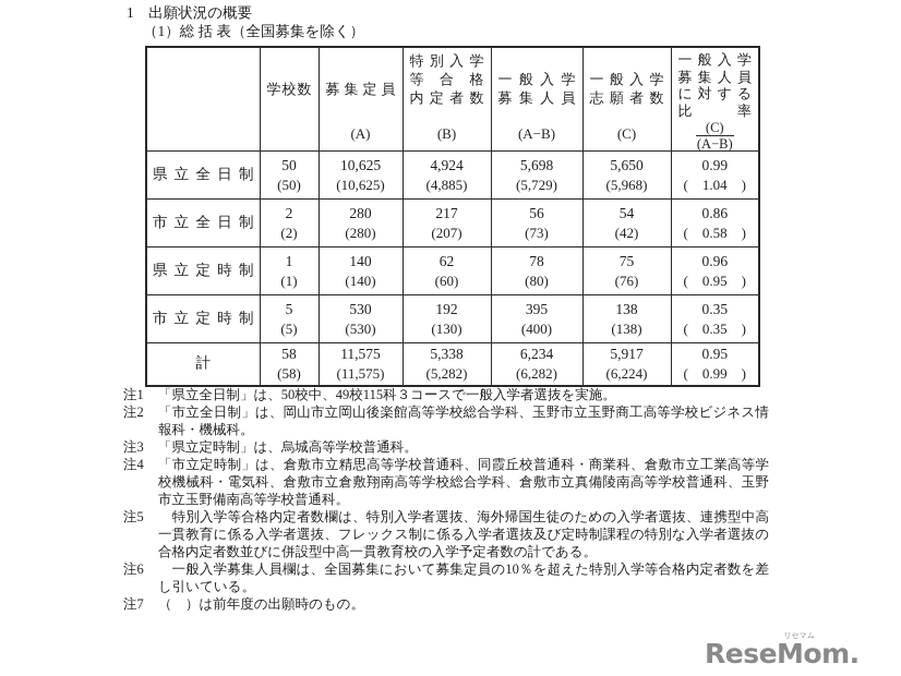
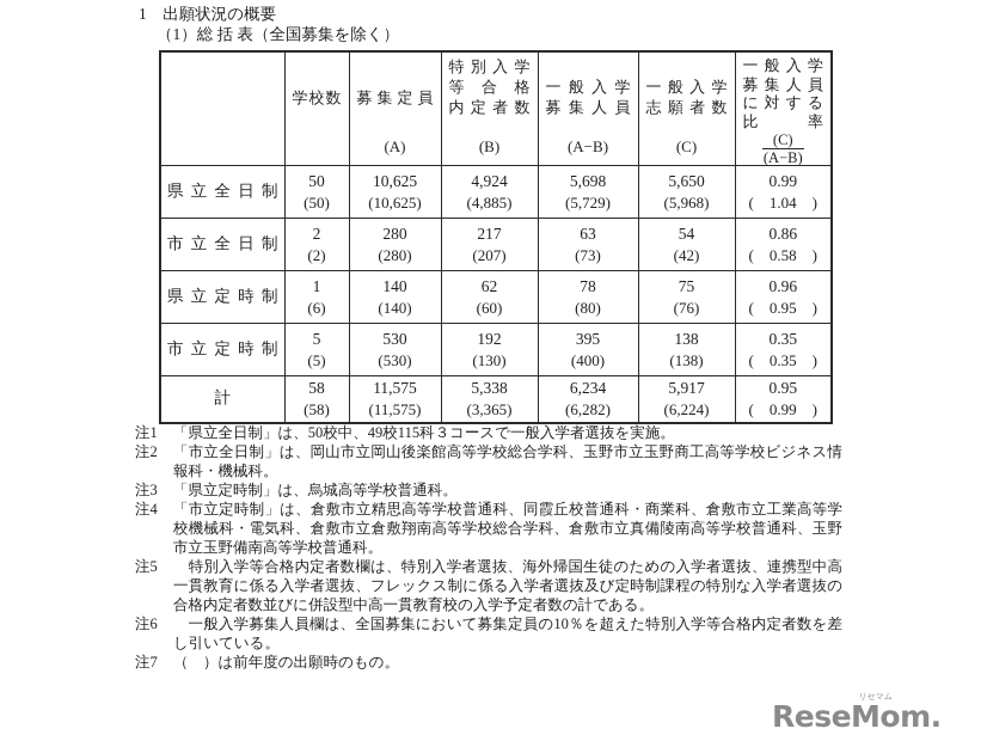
  1 出願状況の概要
  （1）総 括 表（全国募集を除く）
  	学校数	募集定員(A)	特別入学等合格内定者数(B)	一般入学募集人員(A−B)	一般入学志願者数(C)	一般入学募集人員に対する比率(C)(A−B)
  県立全日制	50(50)	10,625(10,625)	4,924(4,885)	5,698(5,729)	5,650(5,968)	0.99( 1.04 )
- 市立全日制	2(2)	280(280)	217(207)	56(73)	54(42)	0.86( 0.58 )
+ 市立全日制	2(2)	280(280)	217(207)	63(73)	54(42)	0.86( 0.58 )
- 県立定時制	1(1)	140(140)	62(60)	78(80)	75(76)	0.96( 0.95 )
+ 県立定時制	1(6)	140(140)	62(60)	78(80)	75(76)	0.96( 0.95 )
  市立定時制	5(5)	530(530)	192(130)	395(400)	138(138)	0.35( 0.35 )
- 計	58(58)	11,575(11,575)	5,338(5,282)	6,234(6,282)	5,917(6,224)	0.95( 0.99 )
+ 計	58(58)	11,575(11,575)	5,338(3,365)	6,234(6,282)	5,917(6,224)	0.95( 0.99 )
  注1
  「県立全日制」は、50校中、49校115科３コースで一般入学者選抜を実施。
  注2
  「市立全日制」は、岡山市立岡山後楽館高等学校総合学科、玉野市立玉野商工高等学校ビジネス情報科・機械科。
  注3
  「県立定時制」は、烏城高等学校普通科。
  注4
  「市立定時制」は、倉敷市立精思高等学校普通科、同霞丘校普通科・商業科、倉敷市立工業高等学校機械科・電気科、倉敷市立倉敷翔南高等学校総合学科、倉敷市立真備陵南高等学校普通科、玉野市立玉野備南高等学校普通科。
  注5
  特別入学等合格内定者数欄は、特別入学者選抜、海外帰国生徒のための入学者選抜、連携型中高一貫教育に係る入学者選抜、フレックス制に係る入学者選抜及び定時制課程の特別な入学者選抜の合格内定者数並びに併設型中高一貫教育校の入学予定者数の計である。
  注6
  一般入学募集人員欄は、全国募集において募集定員の10％を超えた特別入学等合格内定者数を差し引いている。
  注7
  （ ）は前年度の出願時のもの。
  リセマム
  ReseMom.
